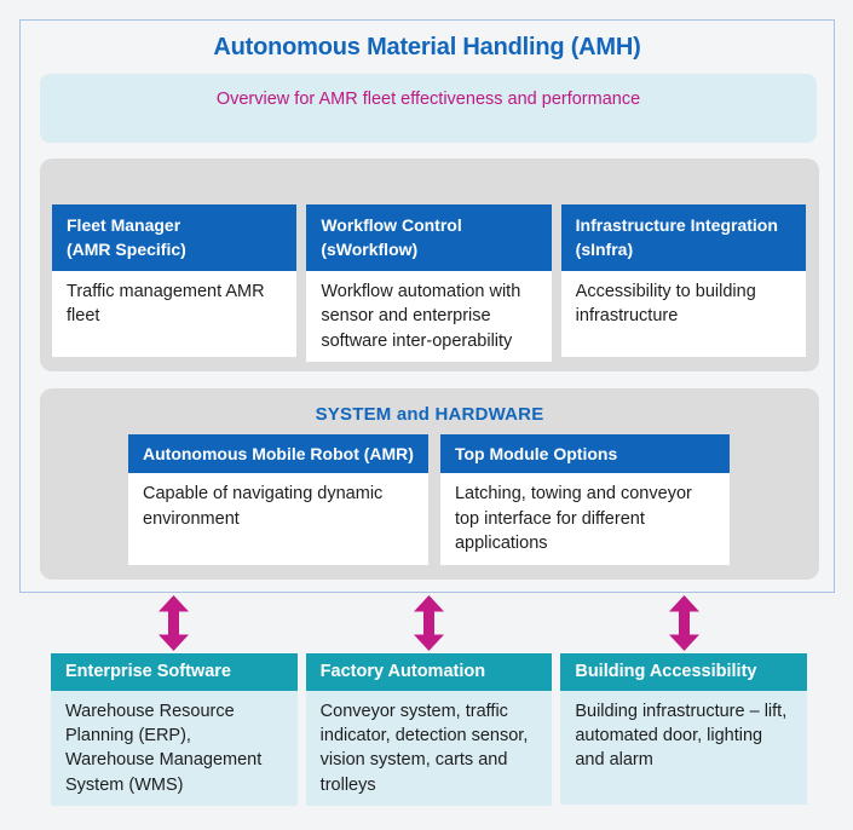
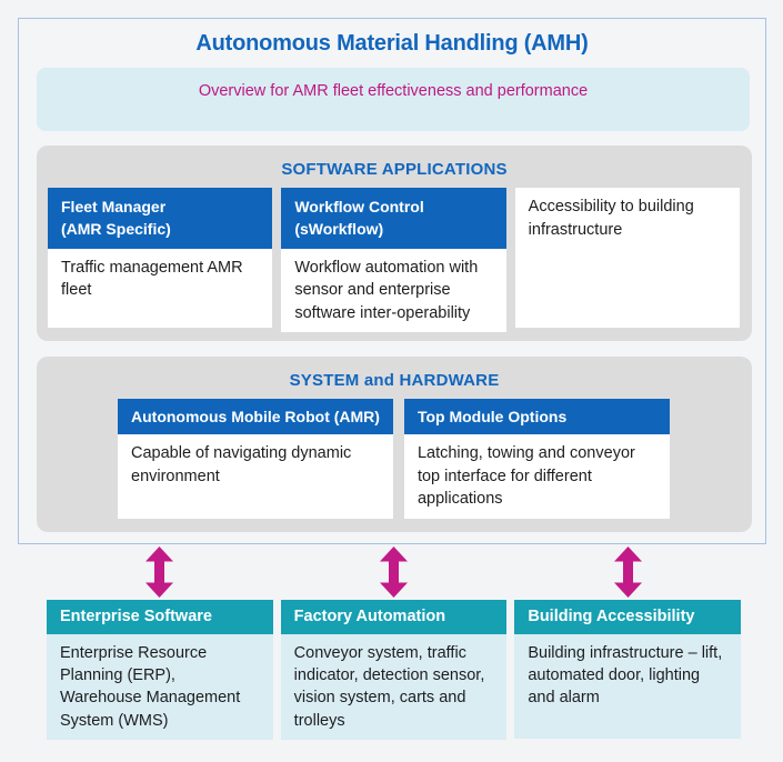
  Autonomous Material Handling (AMH)
  Overview for AMR fleet effectiveness and performance
+ SOFTWARE APPLICATIONS
  Fleet Manager
  (AMR Specific)
  Traffic management AMR fleet
  Workflow Control
  (sWorkflow)
  Workflow automation with sensor and enterprise software inter-operability
- Infrastructure Integration
- (sInfra)
  Accessibility to building infrastructure
  SYSTEM and HARDWARE
  Autonomous Mobile Robot (AMR)
  Capable of navigating dynamic environment
  Top Module Options
  Latching, towing and conveyor top interface for different applications
  Enterprise Software
- Warehouse Resource Planning (ERP), Warehouse Management System (WMS)
+ Enterprise Resource Planning (ERP), Warehouse Management System (WMS)
  Factory Automation
  Conveyor system, traffic indicator, detection sensor, vision system, carts and trolleys
  Building Accessibility
  Building infrastructure – lift, automated door, lighting and alarm
